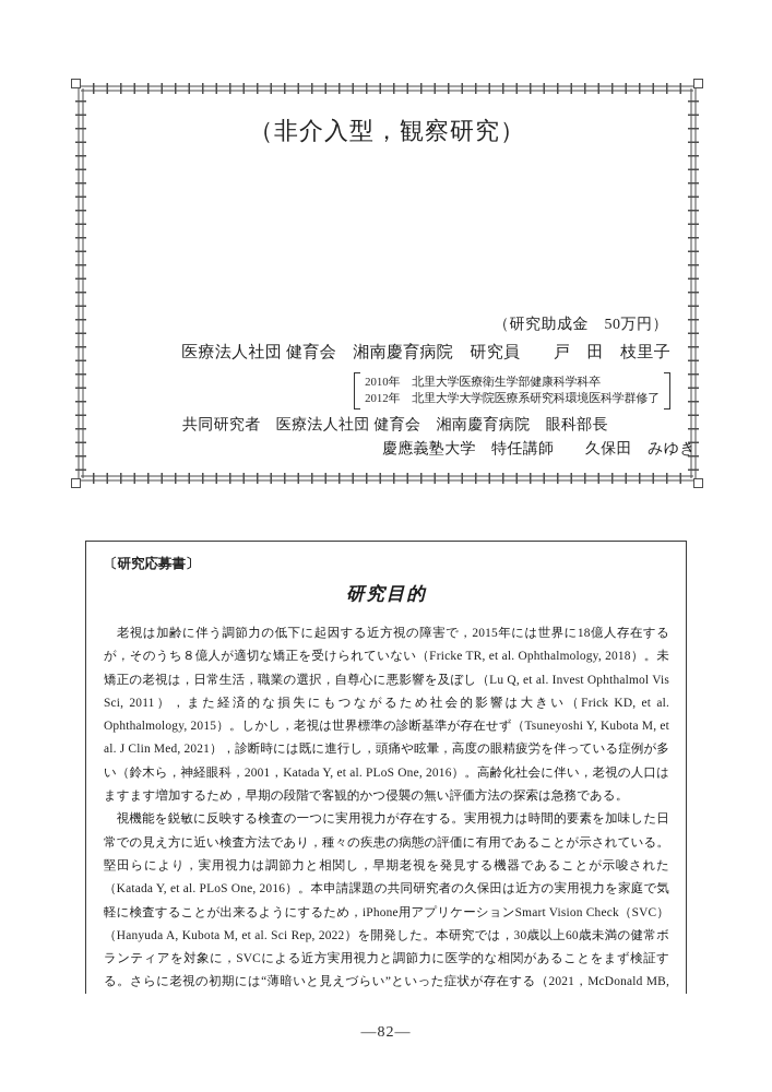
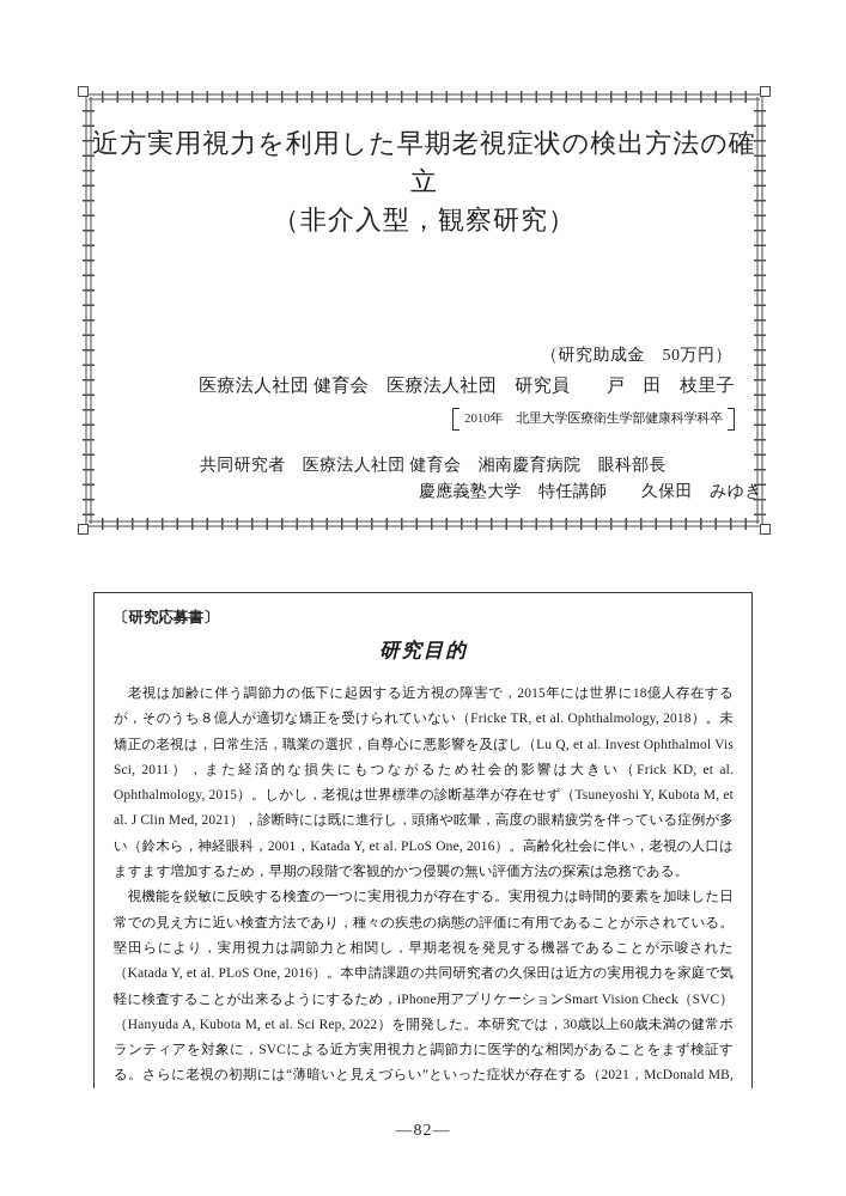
+ 近方実用視力を利用した早期老視症状の検出方法の確立
  （非介入型，観察研究）
  （研究助成金 50万円）
- 医療法人社団 健育会 湘南慶育病院 研究員 戸 田 枝里子
+ 医療法人社団 健育会 医療法人社団 研究員 戸 田 枝里子
  2010年 北里大学医療衛生学部健康科学科卒
- 2012年 北里大学大学院医療系研究科環境医科学群修了
  共同研究者 医療法人社団 健育会 湘南慶育病院 眼科部長
  慶應義塾大学 特任講師 久保田 みゆき
  〔研究応募書〕
  研究目的
  老視は加齢に伴う調節力の低下に起因する近方視の障害で，2015年には世界に18億人存在するが，そのうち８億人が適切な矯正を受けられていない（Fricke TR, et al. Ophthalmology, 2018）。未矯正の老視は，日常生活，職業の選択，自尊心に悪影響を及ぼし（Lu Q, et al. Invest Ophthalmol Vis Sci, 2011），また経済的な損失にもつながるため社会的影響は大きい（Frick KD, et al. Ophthalmology, 2015）。しかし，老視は世界標準の診断基準が存在せず（Tsuneyoshi Y, Kubota M, et al. J Clin Med, 2021），診断時には既に進行し，頭痛や眩暈，高度の眼精疲労を伴っている症例が多い（鈴木ら，神経眼科，2001，Katada Y, et al. PLoS One, 2016）。高齢化社会に伴い，老視の人口はますます増加するため，早期の段階で客観的かつ侵襲の無い評価方法の探索は急務である。
  視機能を鋭敏に反映する検査の一つに実用視力が存在する。実用視力は時間的要素を加味した日常での見え方に近い検査方法であり，種々の疾患の病態の評価に有用であることが示されている。堅田らにより，実用視力は調節力と相関し，早期老視を発見する機器であることが示唆された（Katada Y, et al. PLoS One, 2016）。本申請課題の共同研究者の久保田は近方の実用視力を家庭で気軽に検査することが出来るようにするため，iPhone用アプリケーションSmart Vision Check（SVC）（Hanyuda A, Kubota M, et al. Sci Rep, 2022）を開発した。本研究では，30歳以上60歳未満の健常ボランティアを対象に，SVCによる近方実用視力と調節力に医学的な相関があることをまず検証する。さらに老視の初期には“薄暗いと見えづらい”といった症状が存在する（2021，McDonald MB,
  —82—
